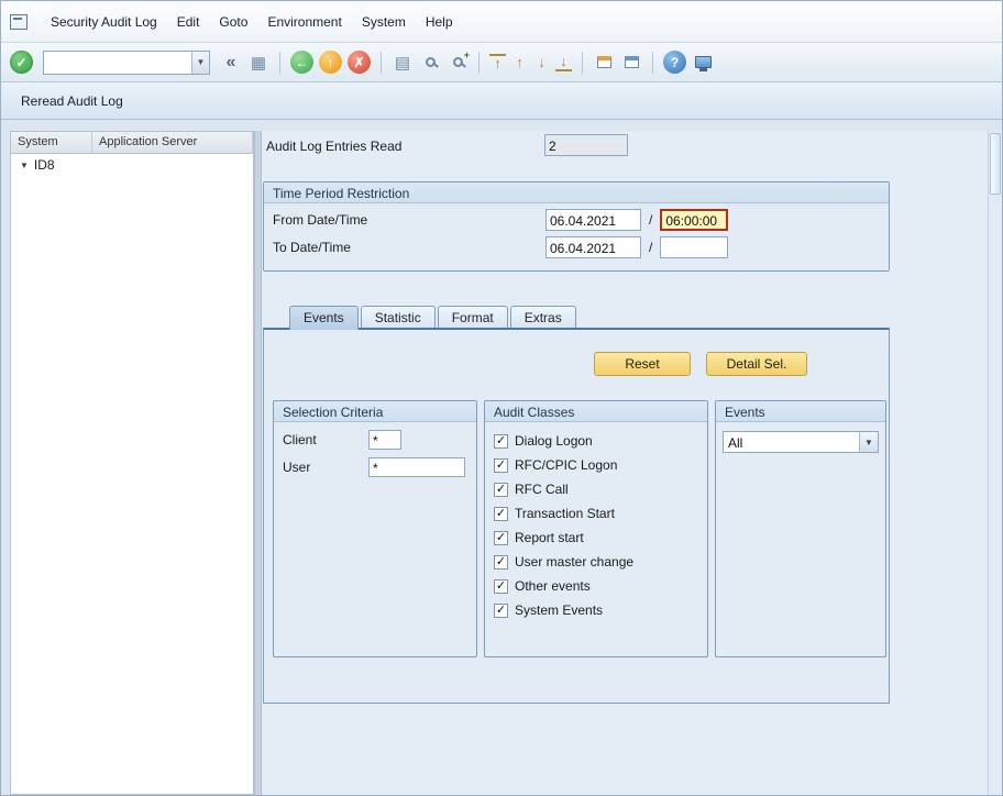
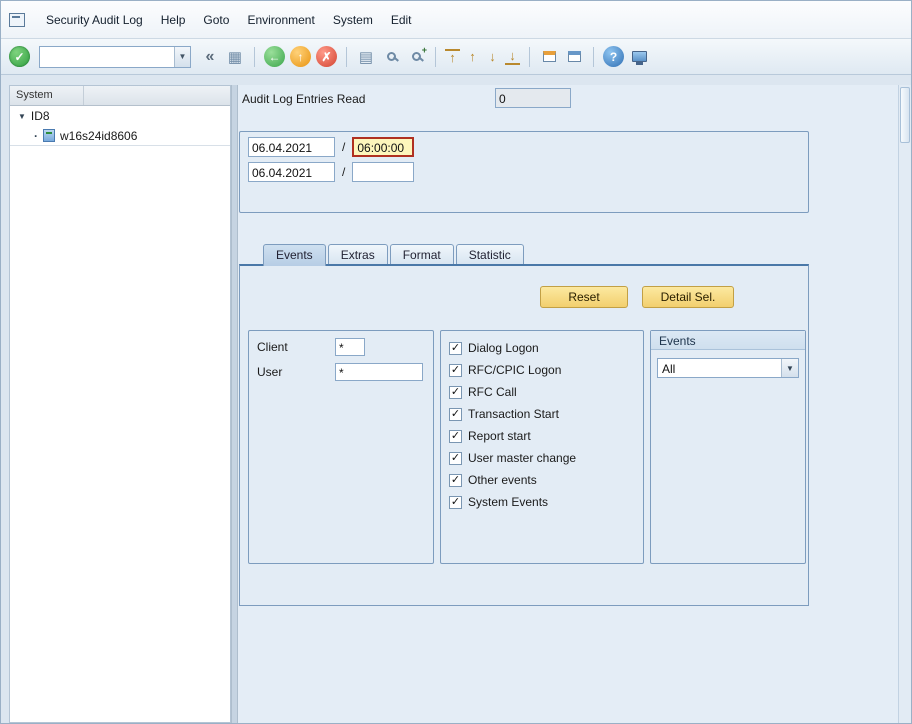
  Security Audit Log
- Edit
+ Help
  Goto
  Environment
  System
- Help
+ Edit
  ✓
  ▼
  «
  ▦
  ←
  ↑
  ✗
  ▤
  +
  ↑
  ↑
  ↓
  ↓
  ?
- Reread Audit Log
  System
- Application Server
  ▼
  ID8
+ ·
+ w16s24id8606
  Audit Log Entries Read
- 2
+ 0
- Time Period Restriction
- From Date/Time
  06.04.2021
  /
  06:00:00
- To Date/Time
  06.04.2021
  /
  Events
- Statistic
+ Extras
  Format
- Extras
+ Statistic
  Reset
  Detail Sel.
- Selection Criteria
  Client
  *
  User
  *
- Audit Classes
  ✓
  Dialog Logon
  ✓
  RFC/CPIC Logon
  ✓
  RFC Call
  ✓
  Transaction Start
  ✓
  Report start
  ✓
  User master change
  ✓
  Other events
  ✓
  System Events
  Events
  All
  ▼
